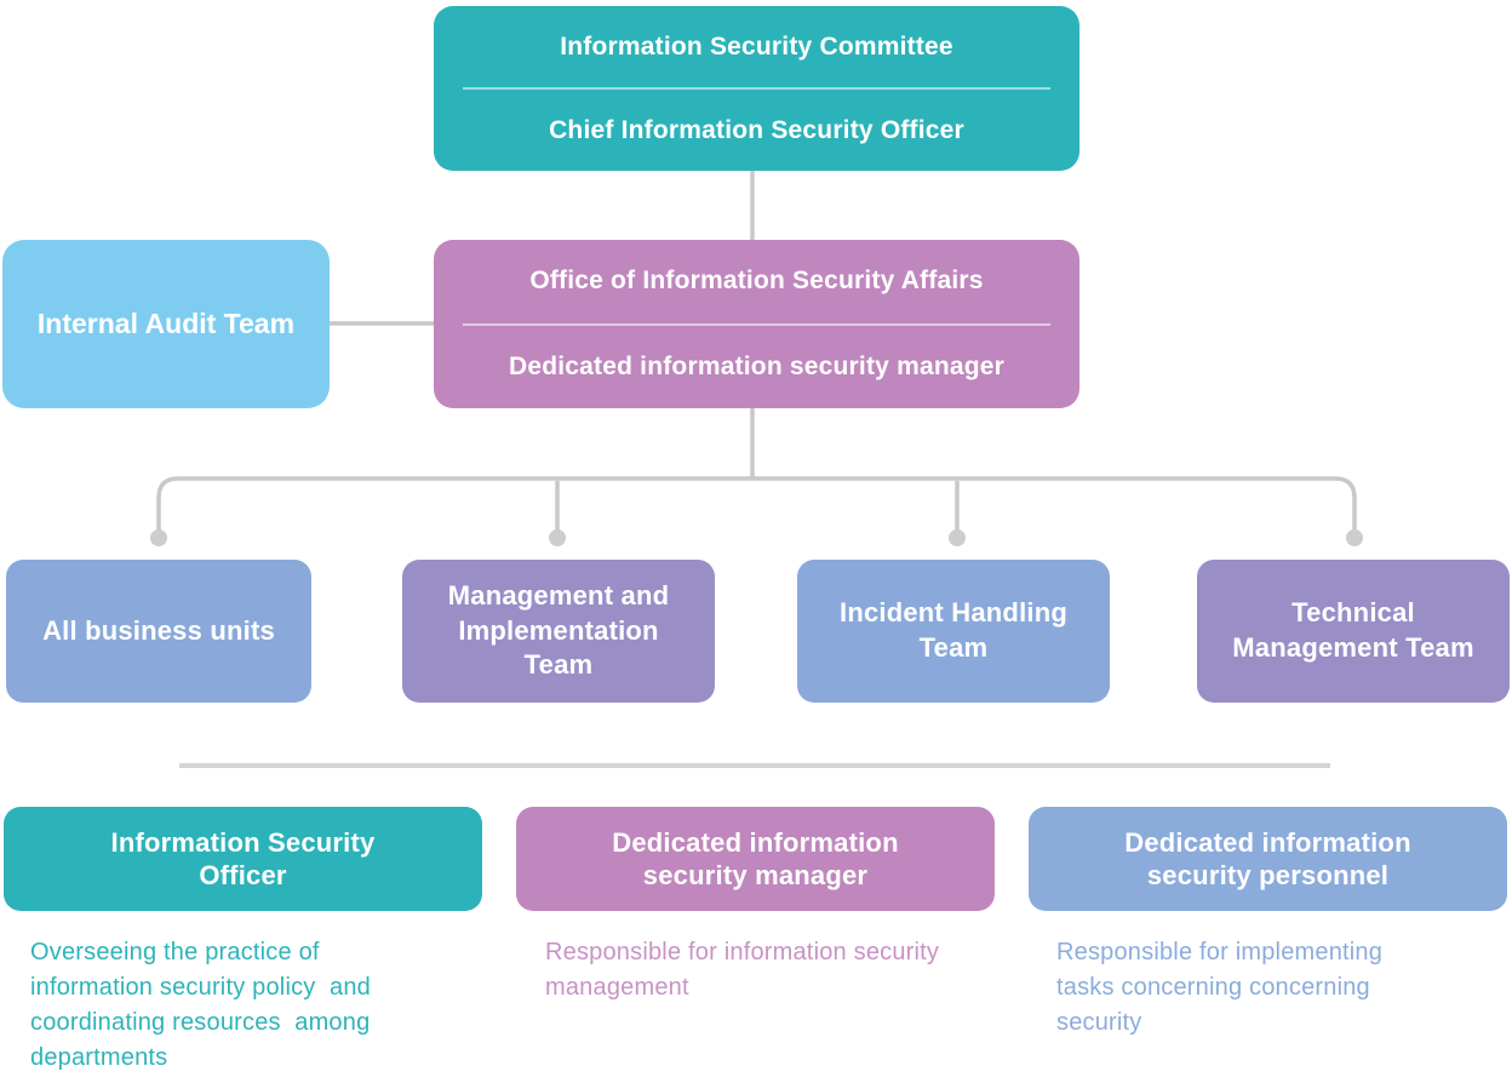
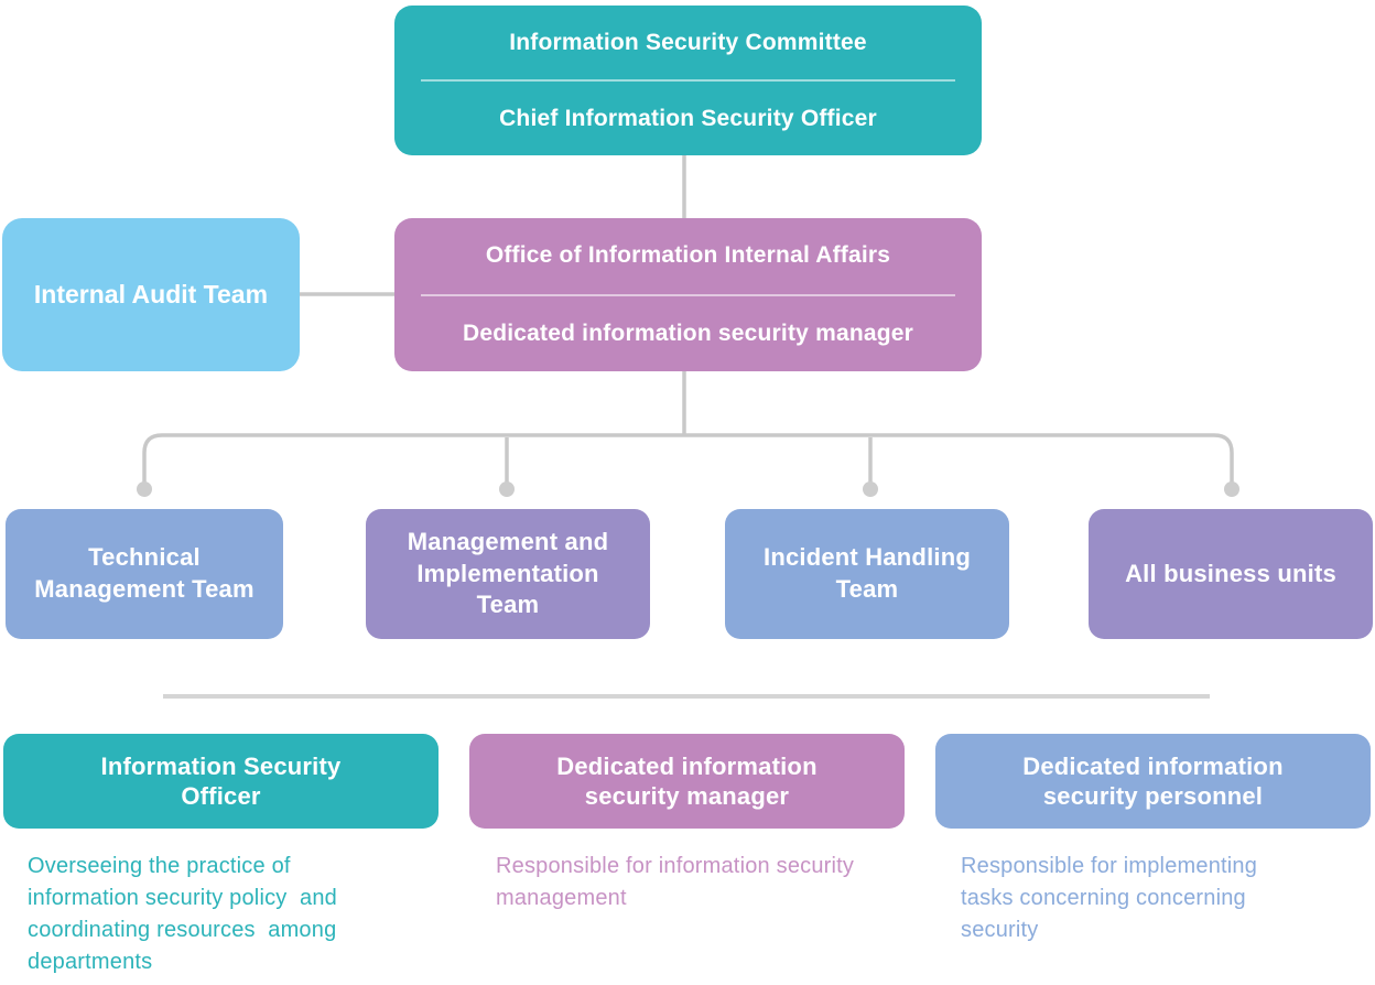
  Information Security Committee
  Chief Information Security Officer
- Office of Information Security Affairs
+ Office of Information Internal Affairs
  Dedicated information security manager
  Internal Audit Team
- All business units
+ Technical Management Team
  Management and Implementation Team
  Incident Handling Team
- Technical Management Team
+ All business units
  Information Security Officer
  Dedicated information security manager
  Dedicated information security personnel
  Overseeing the practice of information security policy and coordinating resources among departments
  Responsible for information security management
  Responsible for implementing tasks concerning concerning security
